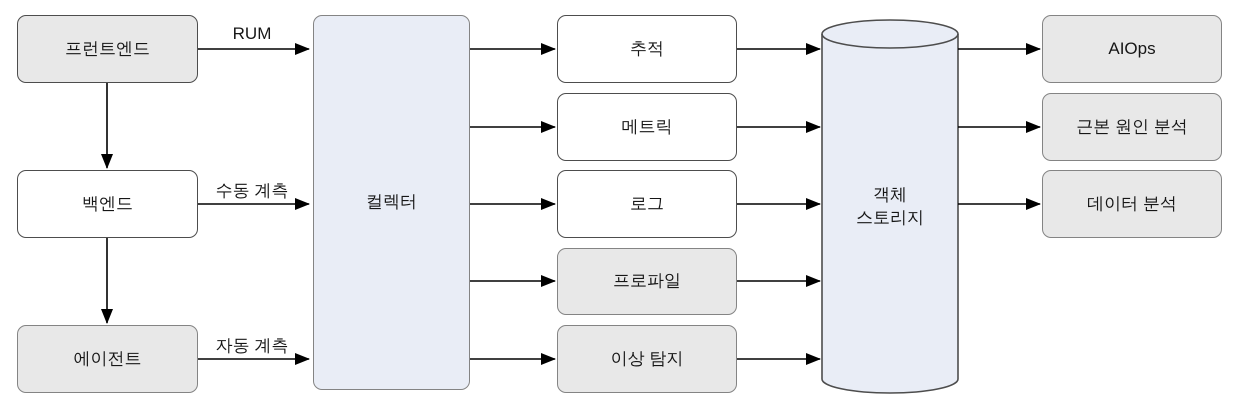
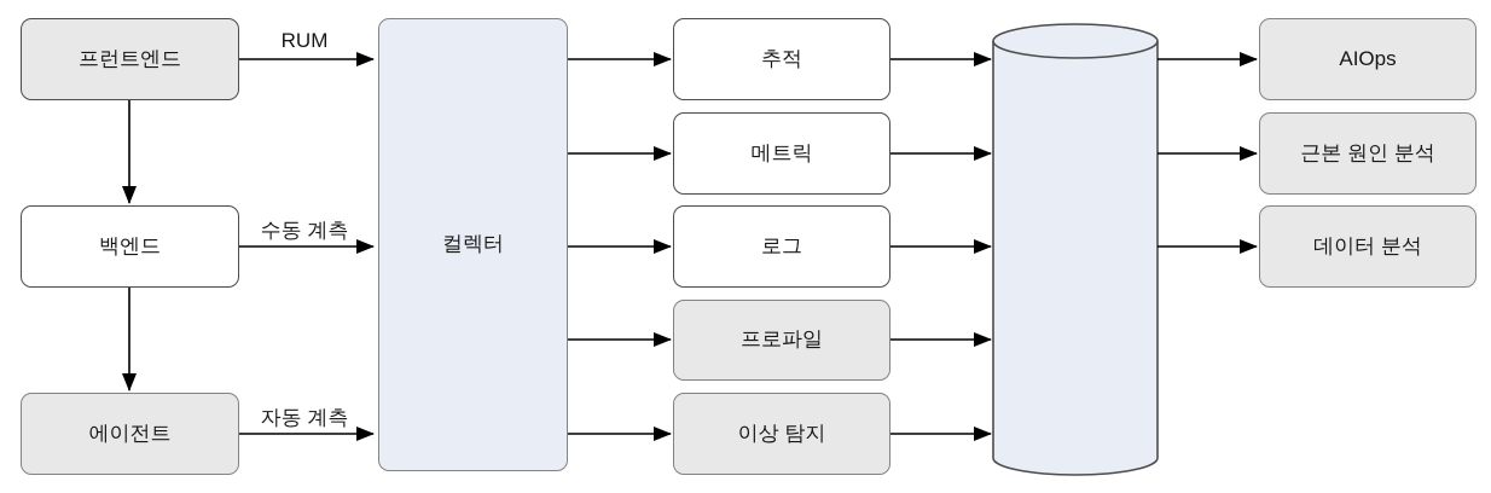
  프런트엔드
  백엔드
  에이전트
  컬렉터
  추적
  메트릭
  로그
  프로파일
  이상 탐지
- 객체
- 스토리지
  AIOps
  근본 원인 분석
  데이터 분석
  RUM
  수동 계측
  자동 계측
